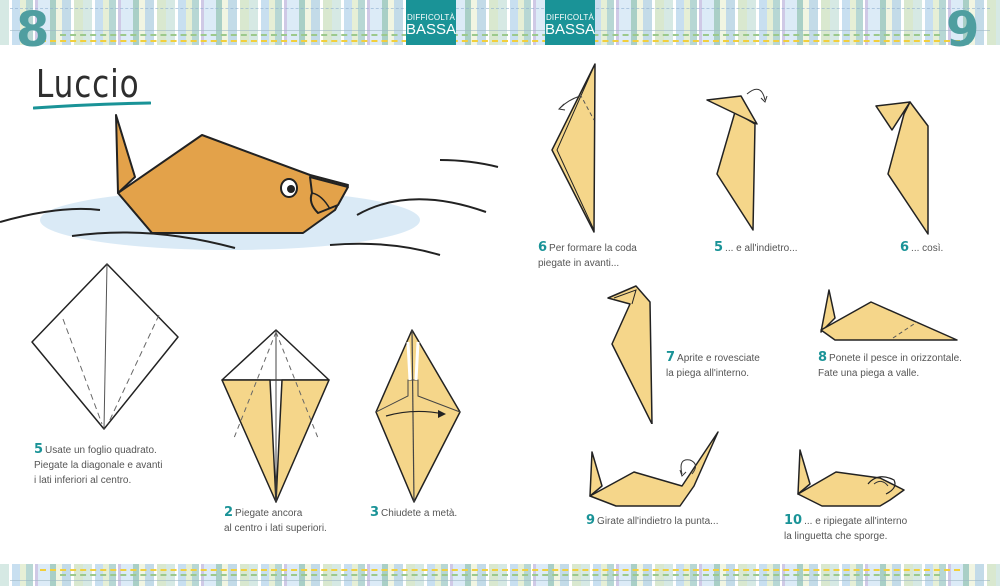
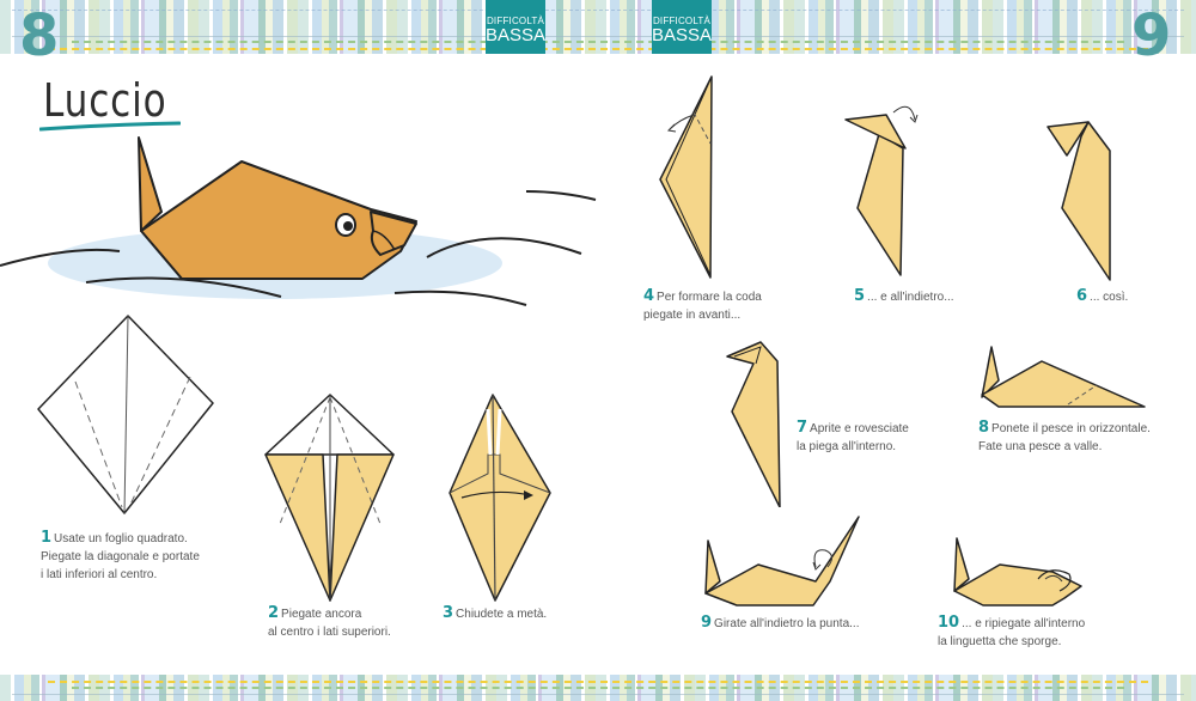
  8
  9
  DIFFICOLTÀ
  BASSA
  DIFFICOLTÀ
  BASSA
  Luccio
- 5 Usate un foglio quadrato.
+ 1 Usate un foglio quadrato.
- Piegate la diagonale e avanti
+ Piegate la diagonale e portate
  i lati inferiori al centro.
  2 Piegate ancora
  al centro i lati superiori.
  3 Chiudete a metà.
- 6 Per formare la coda
+ 4 Per formare la coda
  piegate in avanti...
  5 ... e all'indietro...
  6 ... così.
  7 Aprite e rovesciate
  la piega all'interno.
  8 Ponete il pesce in orizzontale.
- Fate una piega a valle.
+ Fate una pesce a valle.
  9 Girate all'indietro la punta...
  10 ... e ripiegate all'interno
  la linguetta che sporge.
